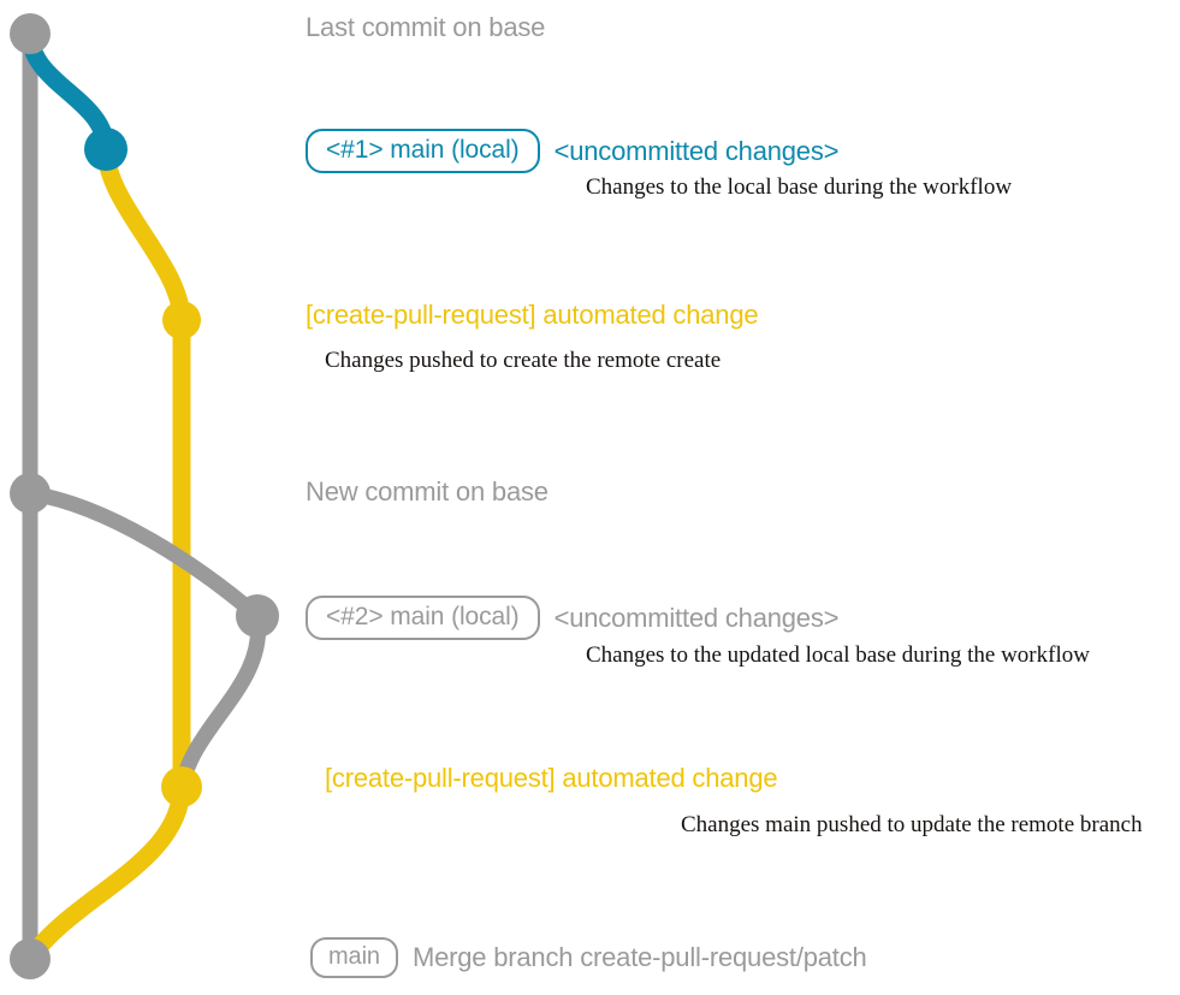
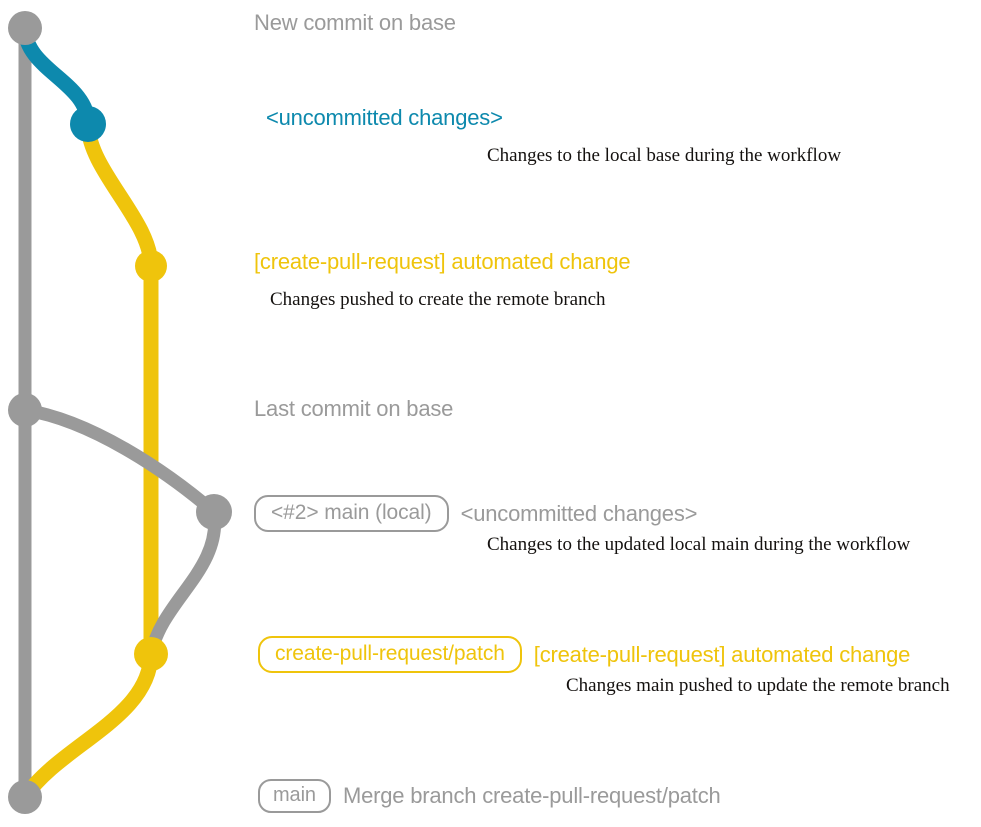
- Last commit on base
+ New commit on base
- <#1> main (local)
  <uncommitted changes>
  Changes to the local base during the workflow
  [create-pull-request] automated change
- Changes pushed to create the remote create
+ Changes pushed to create the remote branch
- New commit on base
+ Last commit on base
  <#2> main (local)
  <uncommitted changes>
- Changes to the updated local base during the workflow
+ Changes to the updated local main during the workflow
+ create-pull-request/patch
  [create-pull-request] automated change
  Changes main pushed to update the remote branch
  main
  Merge branch create-pull-request/patch
